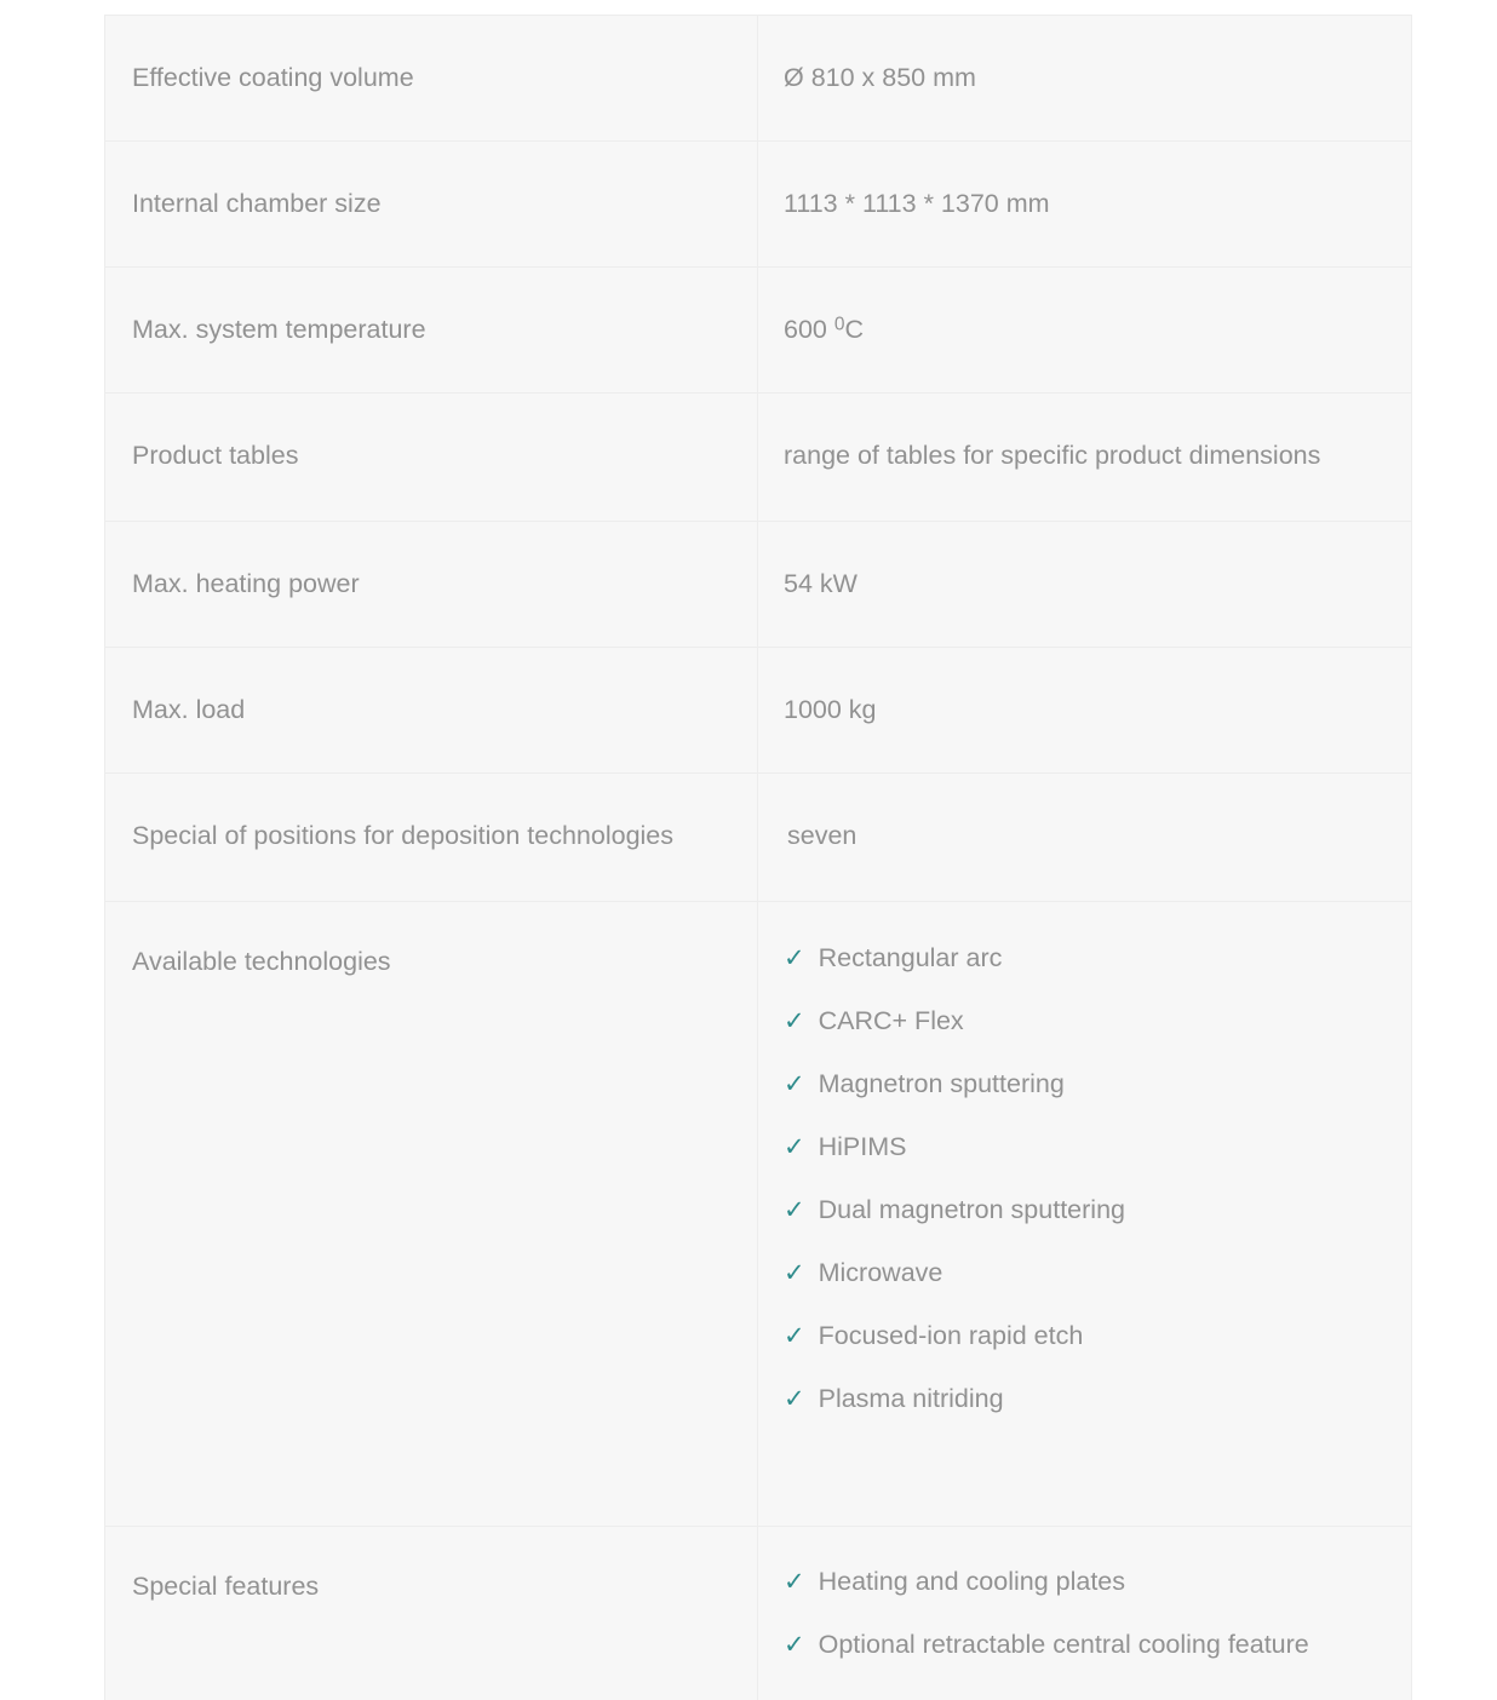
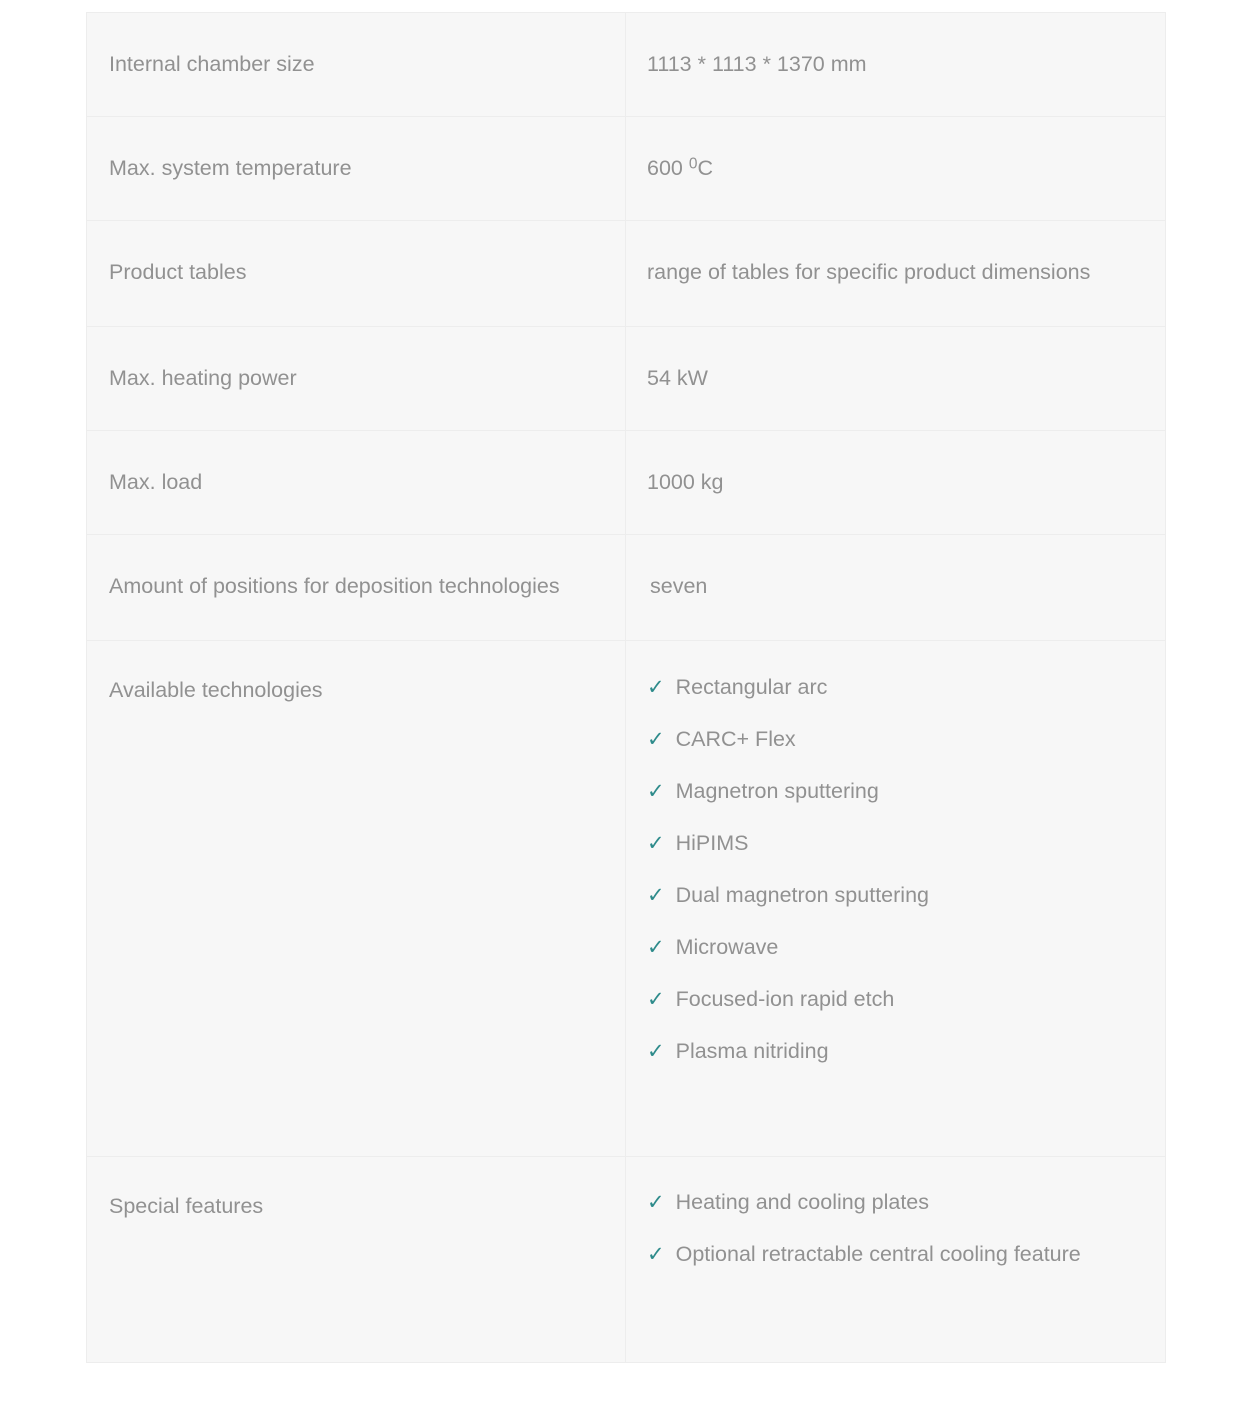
- Effective coating volume	Ø 810 x 850 mm
  Internal chamber size	1113 * 1113 * 1370 mm
  Max. system temperature	600 0C
  Product tables	range of tables for specific product dimensions
  Max. heating power	54 kW
  Max. load	1000 kg
- Special of positions for deposition technologies	seven
+ Amount of positions for deposition technologies	seven
  Available technologies	✓ Rectangular arc ✓ CARC+ Flex ✓ Magnetron sputtering ✓ HiPIMS ✓ Dual magnetron sputtering ✓ Microwave ✓ Focused-ion rapid etch ✓ Plasma nitriding
  Special features	✓ Heating and cooling plates ✓ Optional retractable central cooling feature
